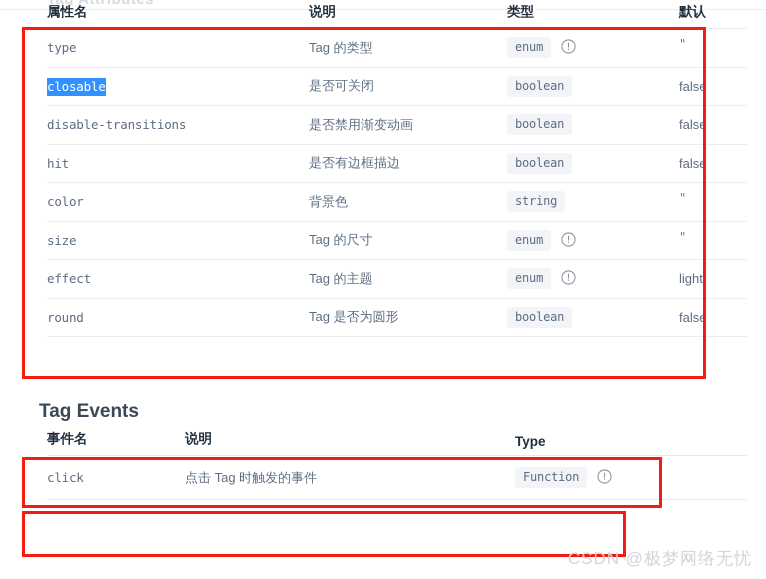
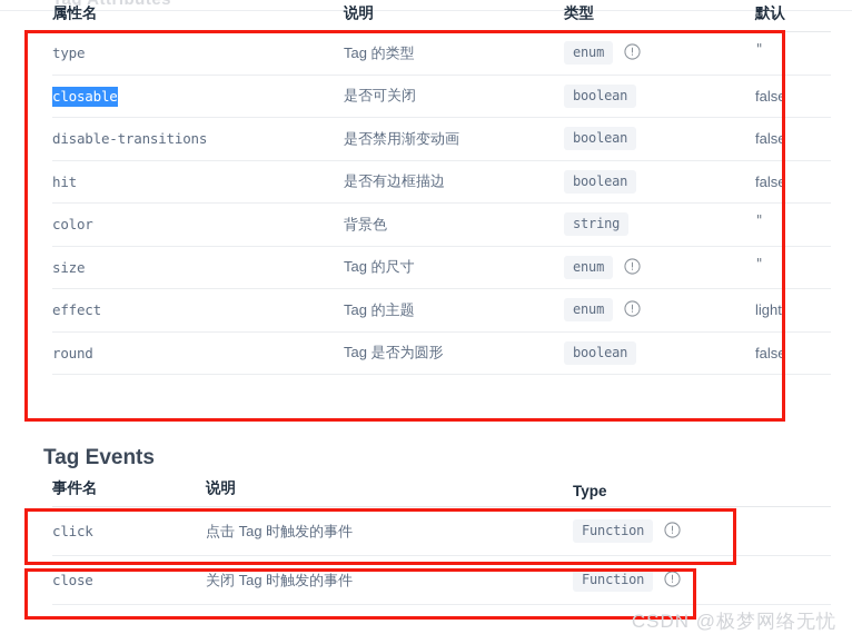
  属性名	说明	类型	默认
  type	Tag 的类型	enum	"
  closable	是否可关闭	boolean	false
  disable-transitions	是否禁用渐变动画	boolean	false
  hit	是否有边框描边	boolean	false
  color	背景色	string	"
  size	Tag 的尺寸	enum	"
  effect	Tag 的主题	enum	light
  round	Tag 是否为圆形	boolean	false
  Tag Events
  事件名	说明	Type
  click	点击 Tag 时触发的事件	Function
+ close	关闭 Tag 时触发的事件	Function
  CSDN @极梦网络无忧
